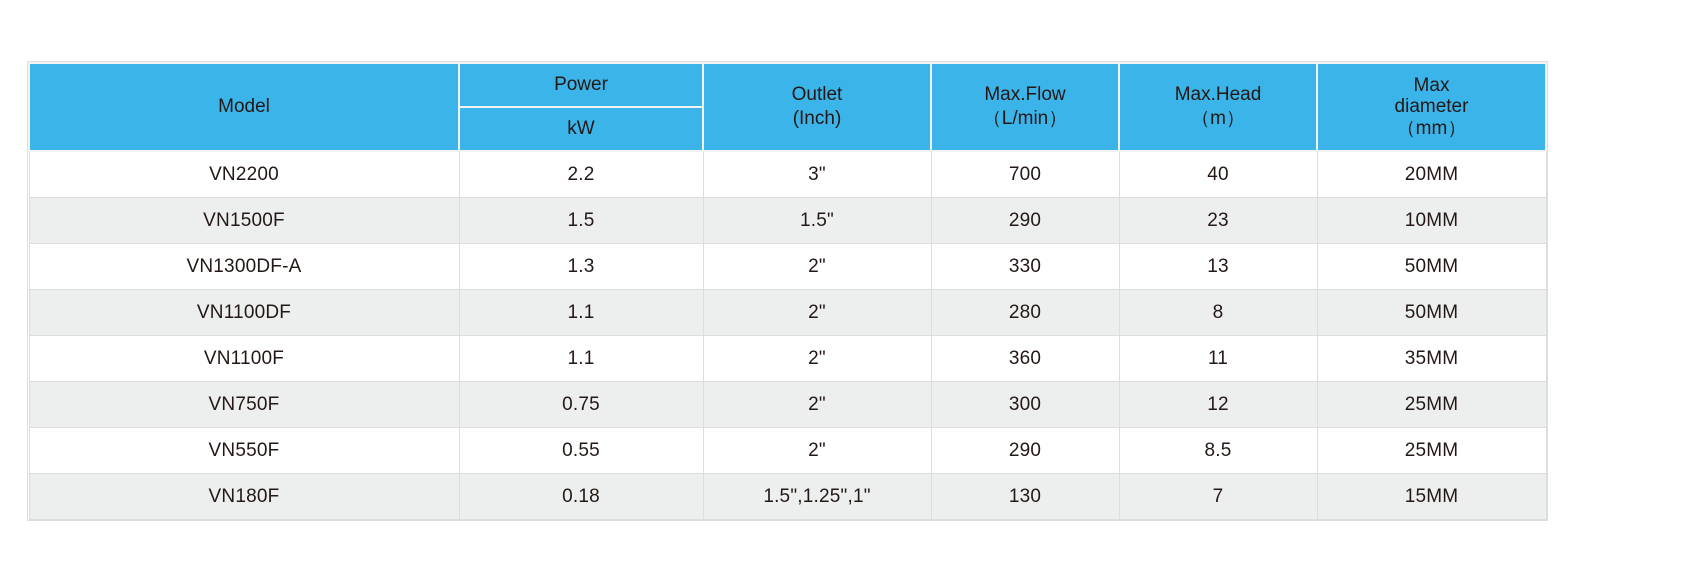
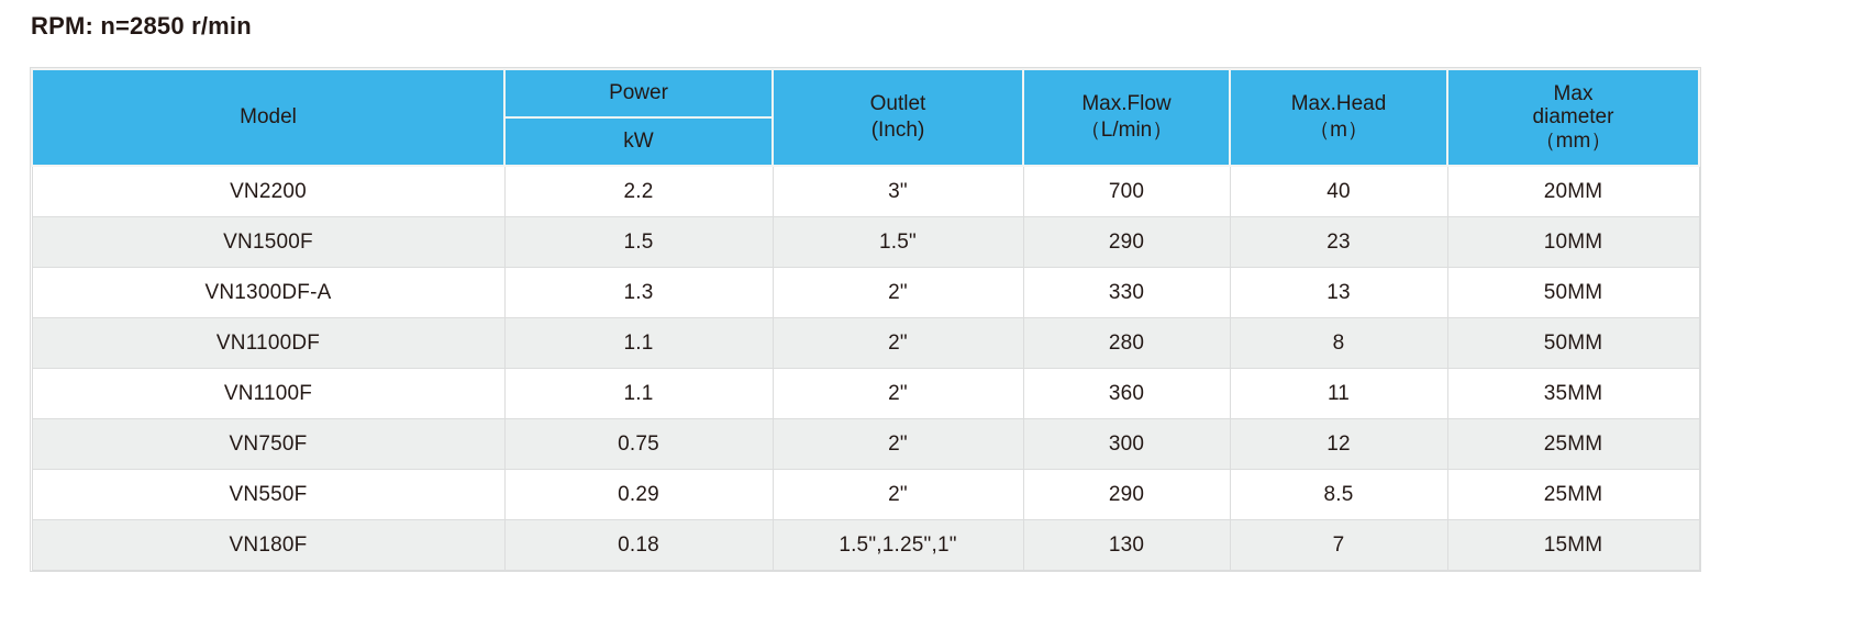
+ RPM: n=2850 r/min
  Model	Power	Outlet (Inch)	Max.Flow （L/min）	Max.Head （m）	Max diameter （mm）
  kW
  VN2200	2.2	3"	700	40	20MM
  VN1500F	1.5	1.5"	290	23	10MM
  VN1300DF-A	1.3	2"	330	13	50MM
  VN1100DF	1.1	2"	280	8	50MM
  VN1100F	1.1	2"	360	11	35MM
  VN750F	0.75	2"	300	12	25MM
- VN550F	0.55	2"	290	8.5	25MM
+ VN550F	0.29	2"	290	8.5	25MM
  VN180F	0.18	1.5",1.25",1"	130	7	15MM
